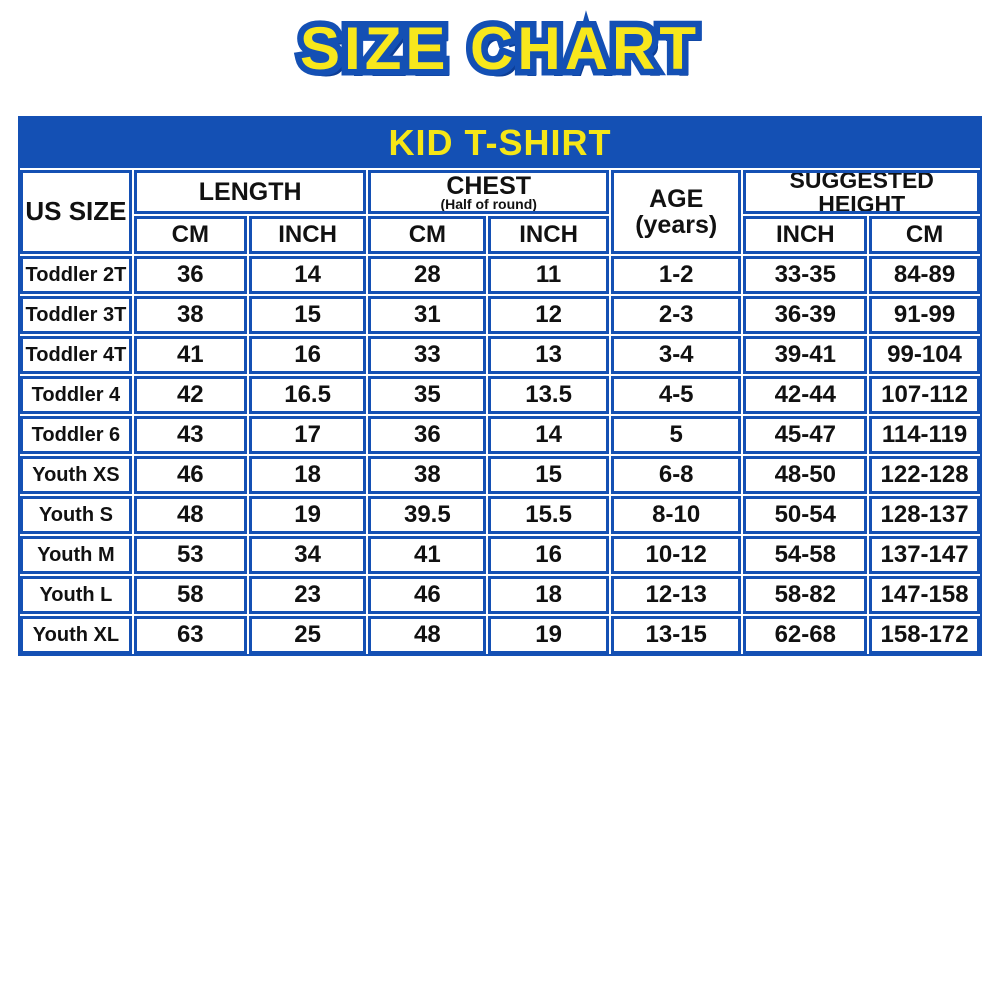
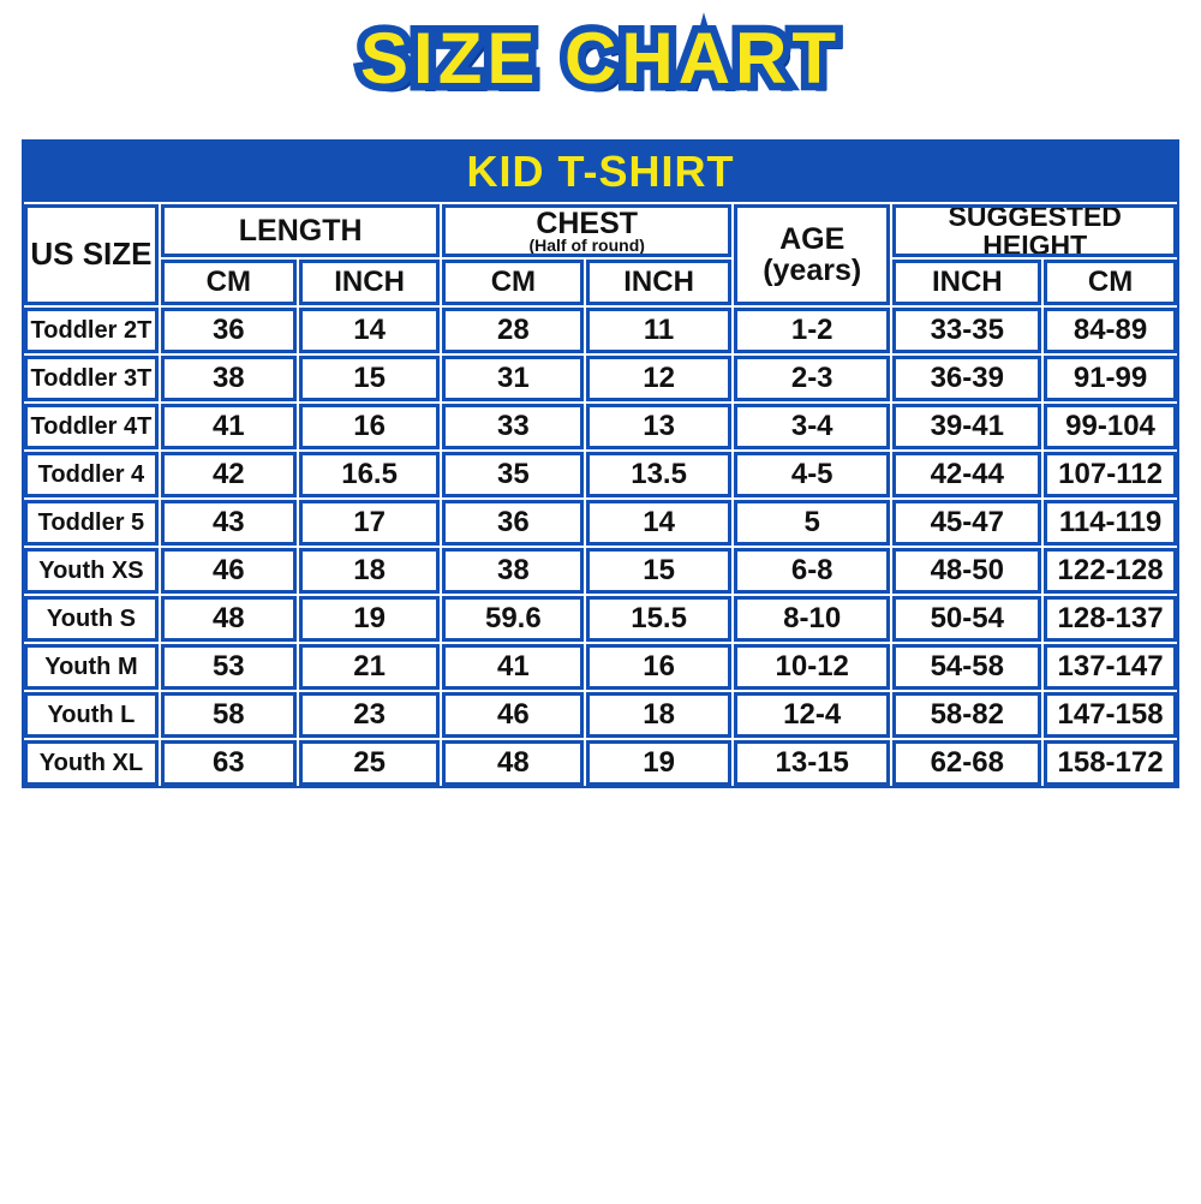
  SIZE CHART
  KID T-SHIRT
  US SIZE
  LENGTH
  CHEST
  (Half of round)
  AGE
  (years)
  SUGGESTED HEIGHT
  CM
  INCH
  CM
  INCH
  INCH
  CM
  Toddler 2T
  36
  14
  28
  11
  1-2
  33-35
  84-89
  Toddler 3T
  38
  15
  31
  12
  2-3
  36-39
  91-99
  Toddler 4T
  41
  16
  33
  13
  3-4
  39-41
  99-104
  Toddler 4
  42
  16.5
  35
  13.5
  4-5
  42-44
  107-112
- Toddler 6
+ Toddler 5
  43
  17
  36
  14
  5
  45-47
  114-119
  Youth XS
  46
  18
  38
  15
  6-8
  48-50
  122-128
  Youth S
  48
  19
- 39.5
+ 59.6
  15.5
  8-10
  50-54
  128-137
  Youth M
  53
- 34
+ 21
  41
  16
  10-12
  54-58
  137-147
  Youth L
  58
  23
  46
  18
- 12-13
+ 12-4
  58-82
  147-158
  Youth XL
  63
  25
  48
  19
  13-15
  62-68
  158-172
